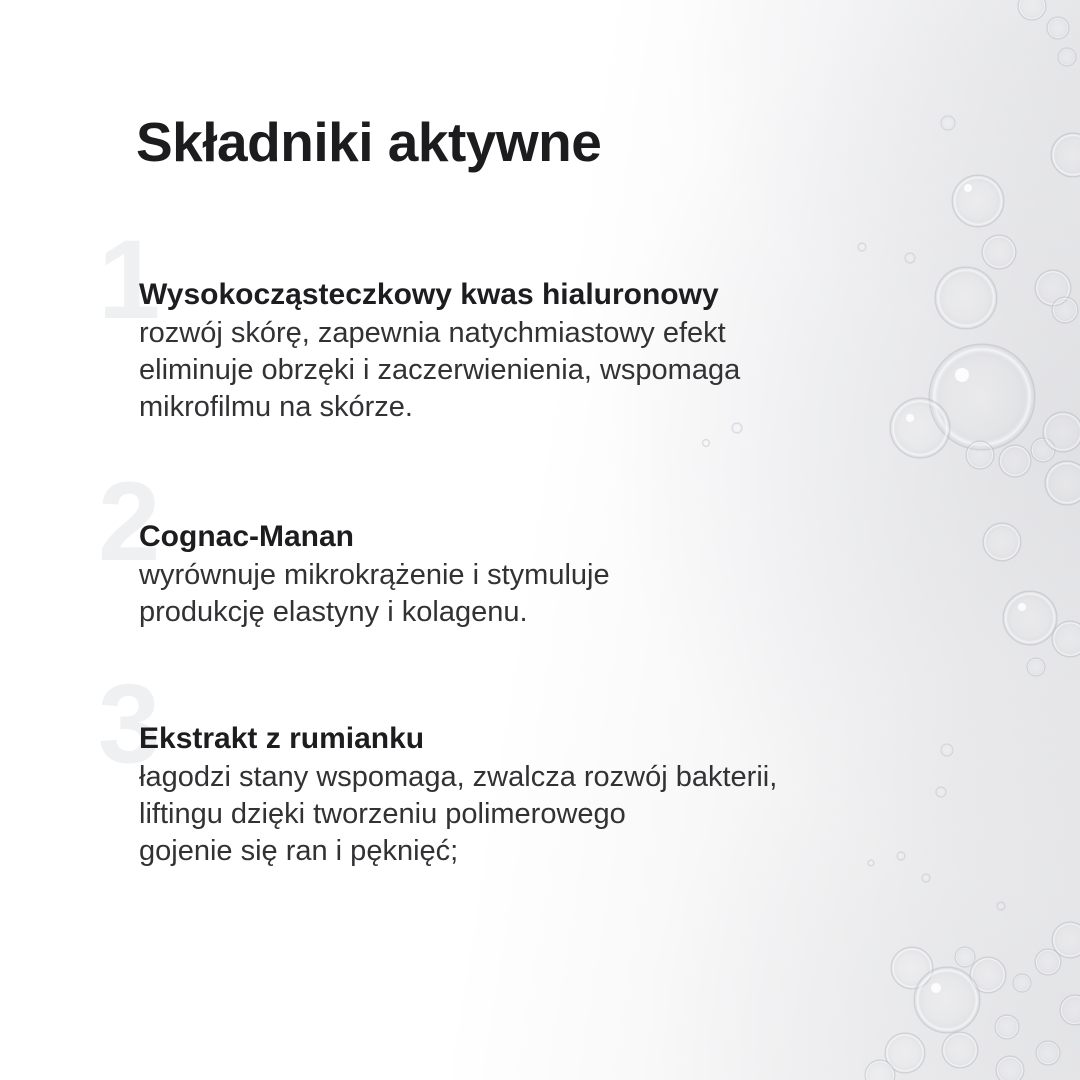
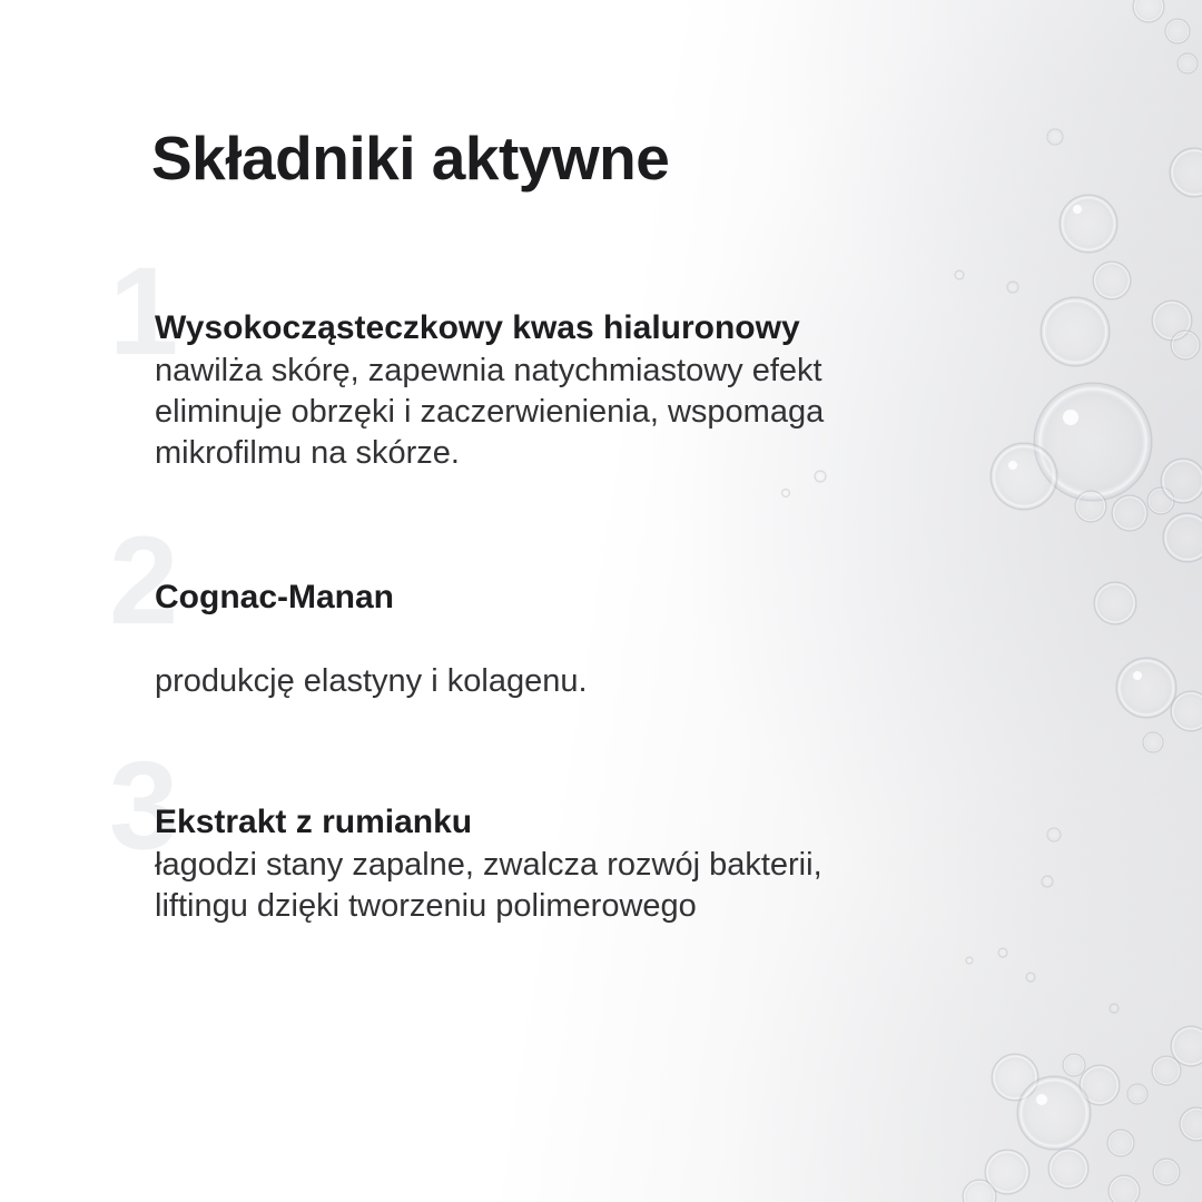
  Składniki aktywne
  1
  Wysokocząsteczkowy kwas hialuronowy
- rozwój skórę, zapewnia natychmiastowy efekt
+ nawilża skórę, zapewnia natychmiastowy efekt
  eliminuje obrzęki i zaczerwienienia, wspomaga
  mikrofilmu na skórze.
  2
  Cognac-Manan
- wyrównuje mikrokrążenie i stymuluje
  produkcję elastyny i kolagenu.
  3
  Ekstrakt z rumianku
- łagodzi stany wspomaga, zwalcza rozwój bakterii,
+ łagodzi stany zapalne, zwalcza rozwój bakterii,
  liftingu dzięki tworzeniu polimerowego
- gojenie się ran i pęknięć;
